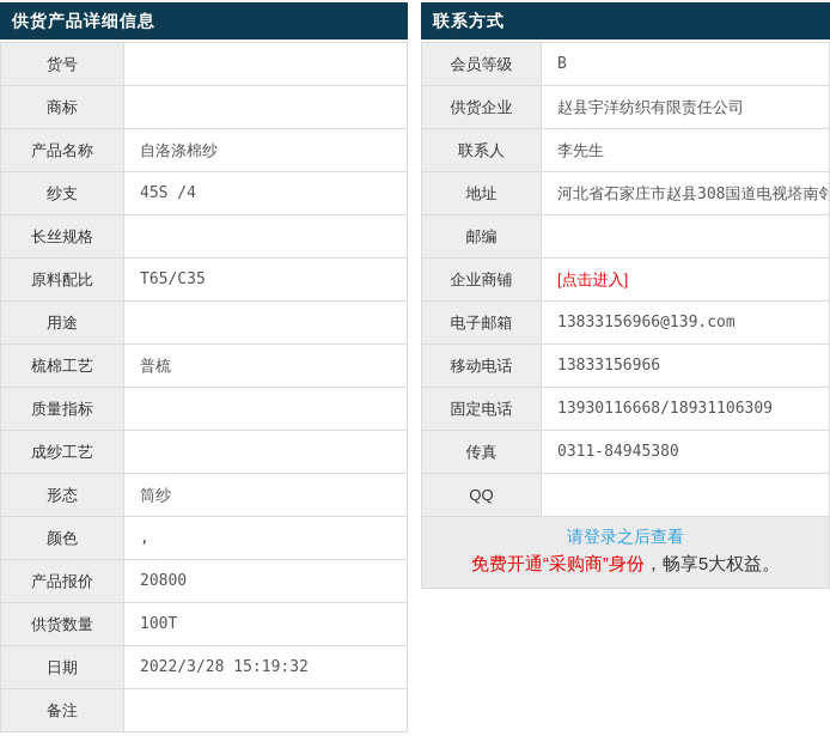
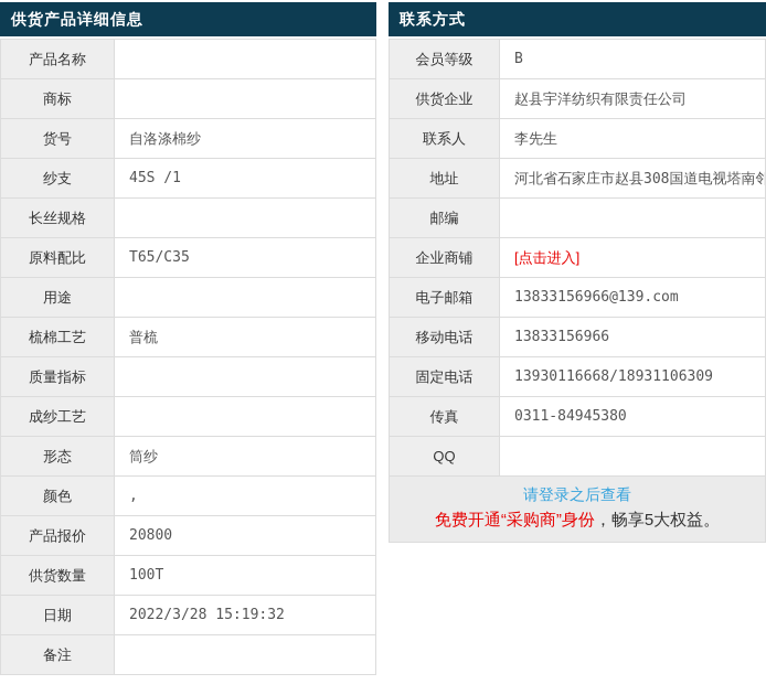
  供货产品详细信息
- 货号
+ 产品名称
  商标
- 产品名称	自洛涤棉纱
+ 货号	自洛涤棉纱
- 纱支	45S /4
+ 纱支	45S /1
  长丝规格
  原料配比	T65/C35
  用途
  梳棉工艺	普梳
  质量指标
  成纱工艺
  形态	筒纱
  颜色	,
  产品报价	20800
  供货数量	100T
  日期	2022/3/28 15:19:32
  备注
  联系方式
  会员等级	B
  供货企业	赵县宇洋纺织有限责任公司
  联系人	李先生
  地址	河北省石家庄市赵县308国道电视塔南邻
  邮编
  企业商铺	[点击进入]
  电子邮箱	13833156966@139.com
  移动电话	13833156966
  固定电话	13930116668/18931106309
  传真	0311-84945380
  QQ
  请登录之后查看
  免费开通“采购商”身份，畅享5大权益。
